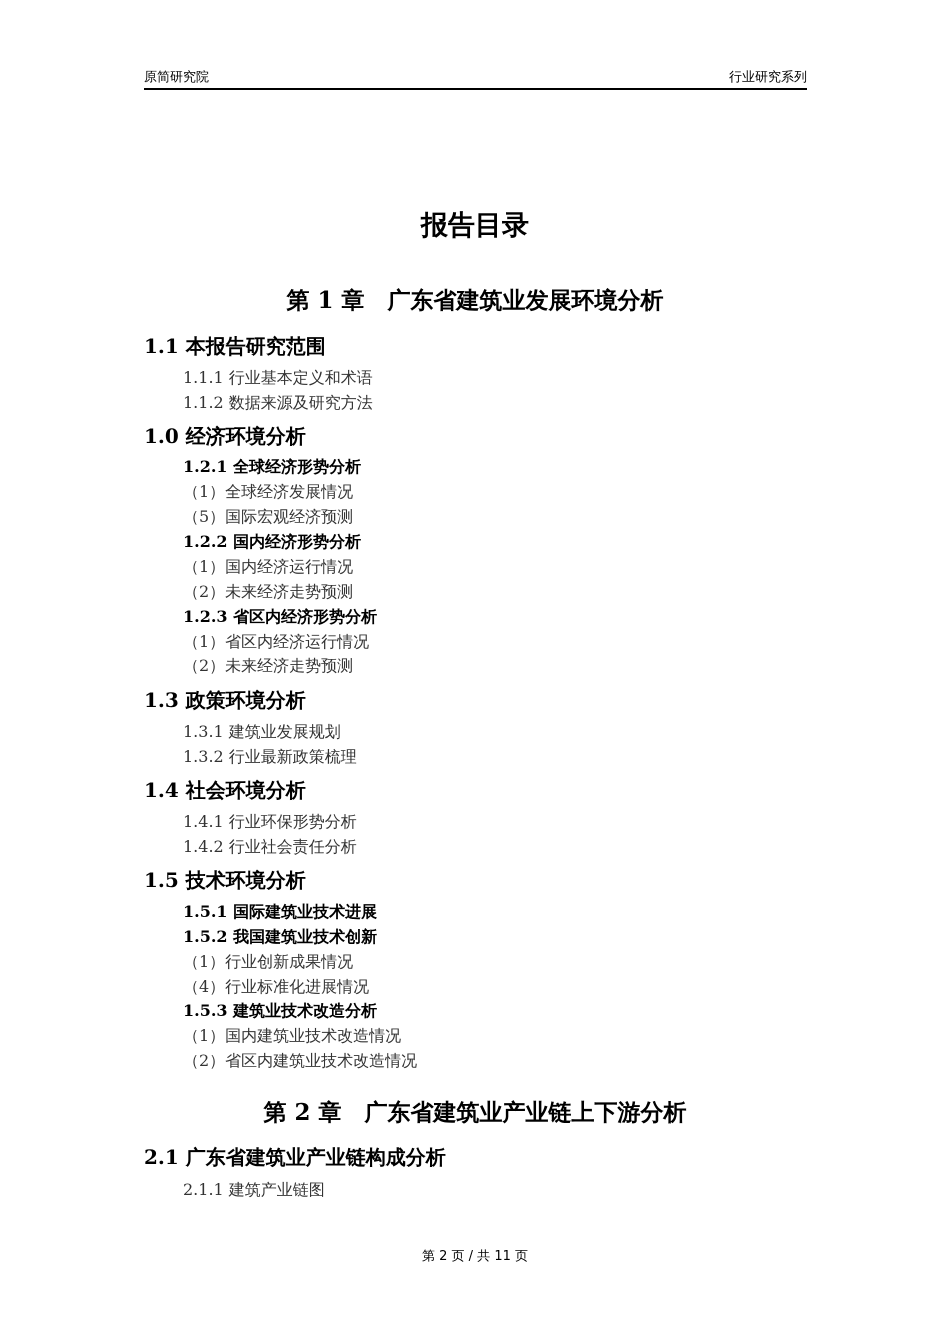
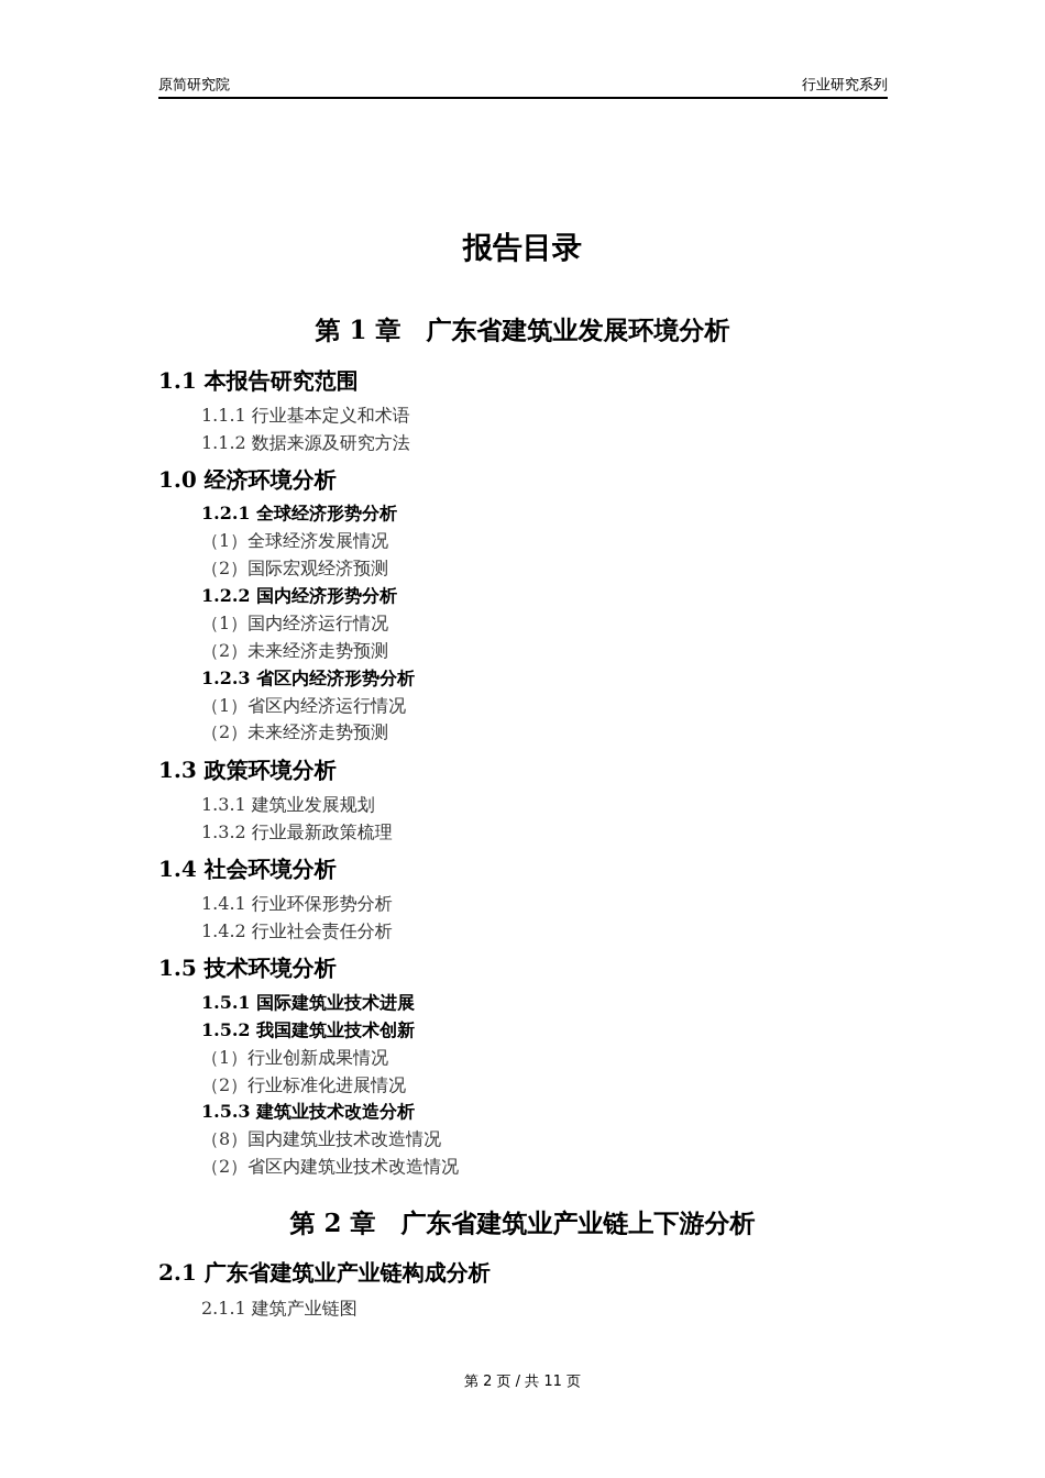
  原简研究院
  行业研究系列
  报告目录
  第 1 章 广东省建筑业发展环境分析
  1.1 本报告研究范围
  1.1.1 行业基本定义和术语
  1.1.2 数据来源及研究方法
  1.0 经济环境分析
  1.2.1 全球经济形势分析
  （1）全球经济发展情况
- （5）国际宏观经济预测
+ （2）国际宏观经济预测
  1.2.2 国内经济形势分析
  （1）国内经济运行情况
  （2）未来经济走势预测
  1.2.3 省区内经济形势分析
  （1）省区内经济运行情况
  （2）未来经济走势预测
  1.3 政策环境分析
  1.3.1 建筑业发展规划
  1.3.2 行业最新政策梳理
  1.4 社会环境分析
  1.4.1 行业环保形势分析
  1.4.2 行业社会责任分析
  1.5 技术环境分析
  1.5.1 国际建筑业技术进展
  1.5.2 我国建筑业技术创新
  （1）行业创新成果情况
- （4）行业标准化进展情况
+ （2）行业标准化进展情况
  1.5.3 建筑业技术改造分析
- （1）国内建筑业技术改造情况
+ （8）国内建筑业技术改造情况
  （2）省区内建筑业技术改造情况
  第 2 章 广东省建筑业产业链上下游分析
  2.1 广东省建筑业产业链构成分析
  2.1.1 建筑产业链图
  第 2 页 / 共 11 页
